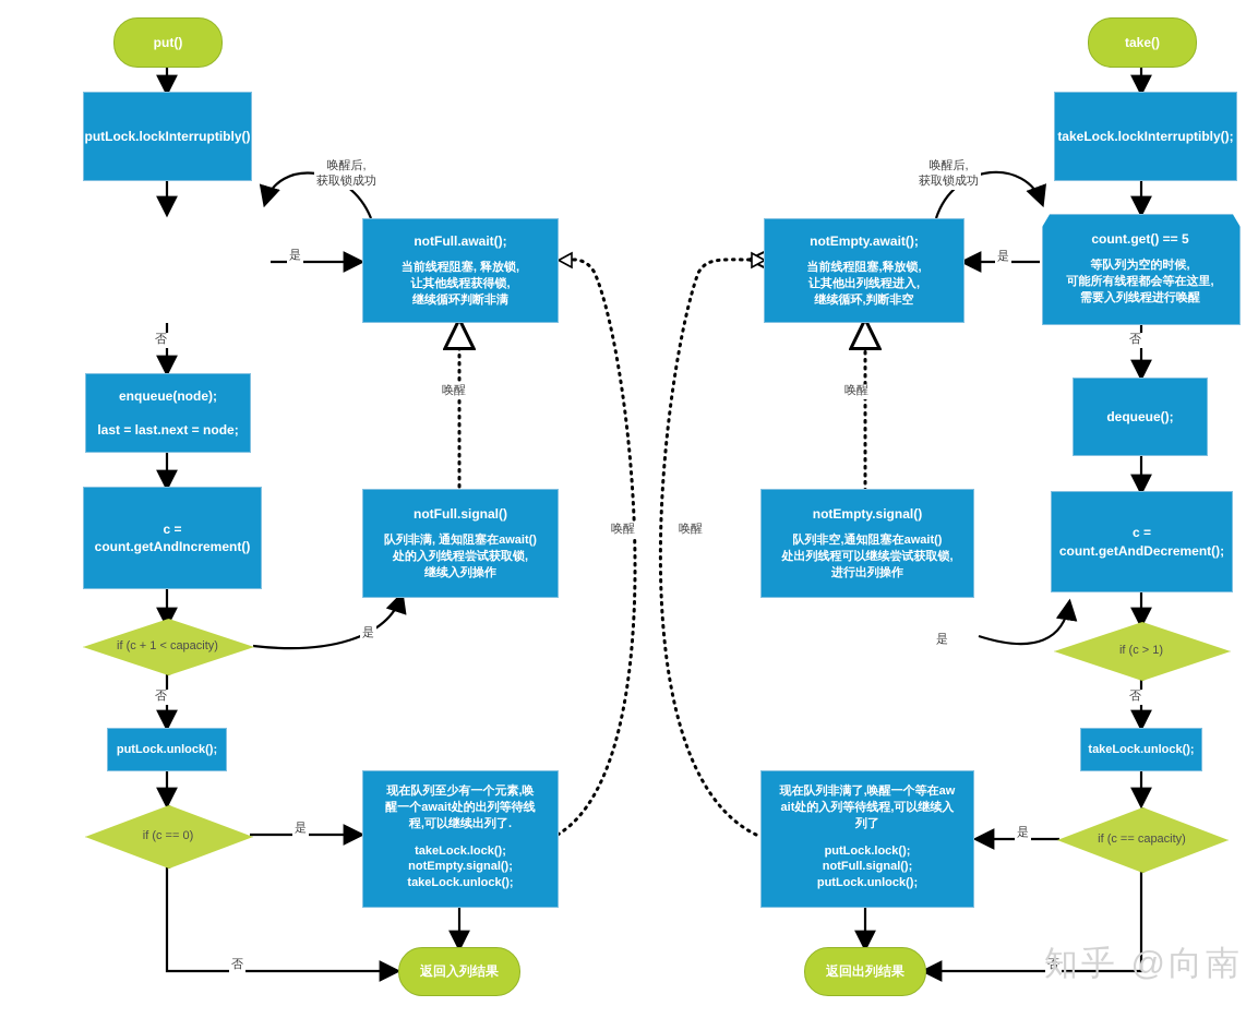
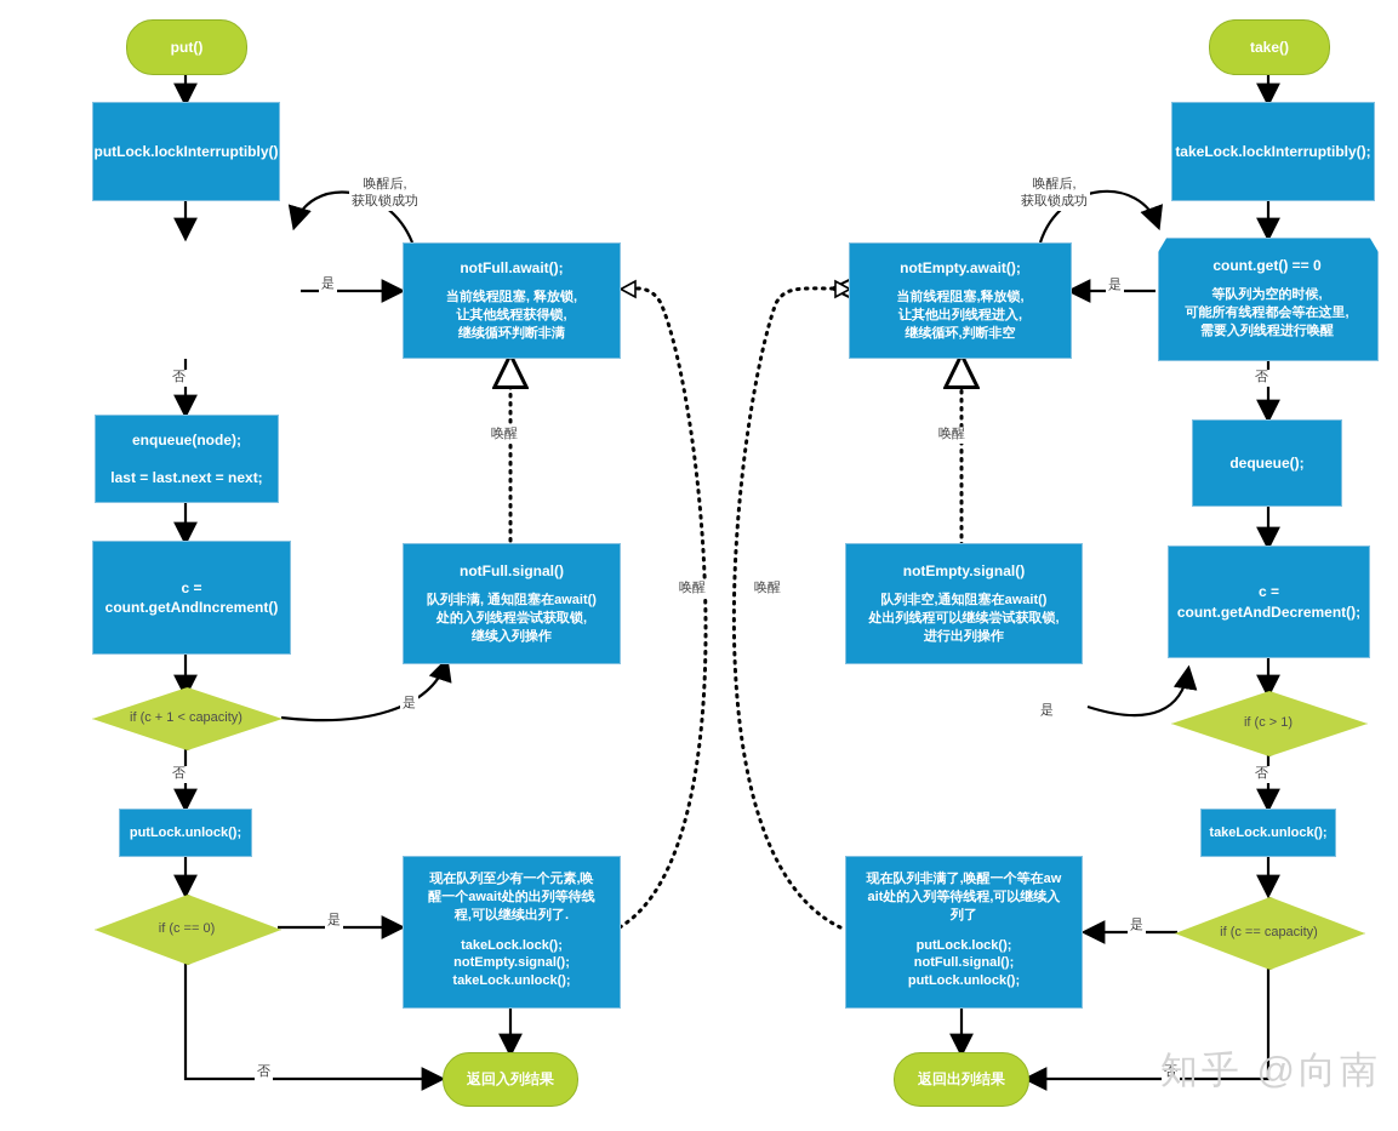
  put()
  putLock.lockInterruptibly()
  notFull.await();
  当前线程阻塞, 释放锁,
  让其他线程获得锁,
  继续循环判断非满
  enqueue(node);
- last = last.next = node;
+ last = last.next = next;
  c = count.getAndIncrement()
  notFull.signal()
  队列非满, 通知阻塞在await()
  处的入列线程尝试获取锁,
  继续入列操作
  if (c + 1 < capacity)
  putLock.unlock();
  if (c == 0)
  现在队列至少有一个元素,唤
  醒一个await处的出列等待线
  程,可以继续出列了.
  takeLock.lock();
  notEmpty.signal();
  takeLock.unlock();
  返回入列结果
  take()
  takeLock.lockInterruptibly();
- count.get() == 5
+ count.get() == 0
  等队列为空的时候,
  可能所有线程都会等在这里,
  需要入列线程进行唤醒
  notEmpty.await();
  当前线程阻塞,释放锁,
  让其他出列线程进入,
  继续循环,判断非空
  dequeue();
  c =
  count.getAndDecrement();
  notEmpty.signal()
  队列非空,通知阻塞在await()
  处出列线程可以继续尝试获取锁,
  进行出列操作
  if (c > 1)
  takeLock.unlock();
  if (c == capacity)
  现在队列非满了,唤醒一个等在aw
  ait处的入列等待线程,可以继续入
  列了
  putLock.lock();
  notFull.signal();
  putLock.unlock();
  返回出列结果
  是
  否
  唤醒后,
  获取锁成功
  唤醒
  是
  否
  是
  否
  唤醒
  唤醒
  是
  否
  唤醒后,
  获取锁成功
  唤醒
  是
  否
  是
  否
  知乎 @向南
